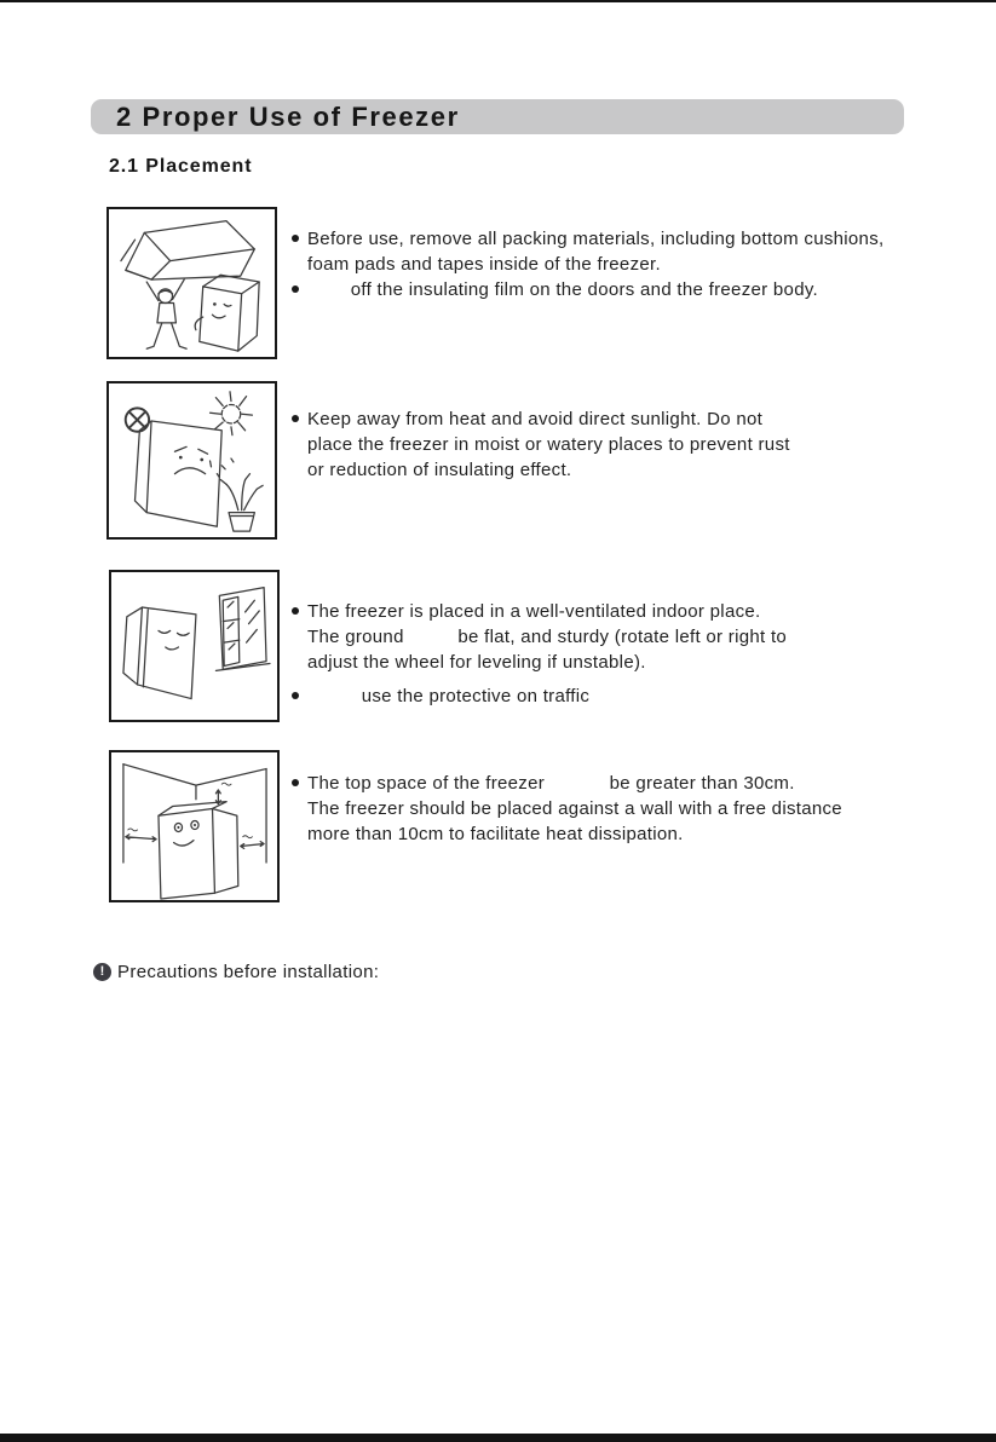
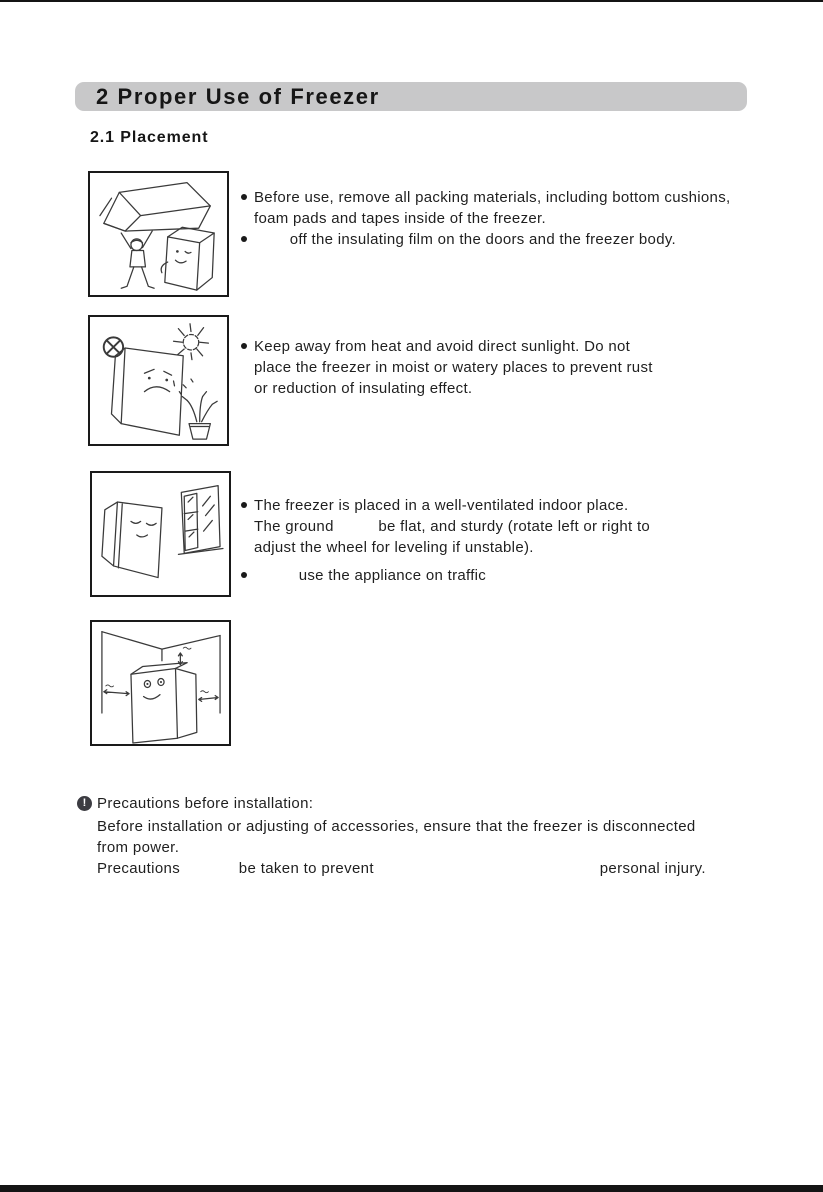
  2 Proper Use of Freezer
  2.1 Placement
  Before use, remove all packing materials, including bottom cushions,
  foam pads and tapes inside of the freezer.
  off the insulating film on the doors and the freezer body.
  Keep away from heat and avoid direct sunlight. Do not
  place the freezer in moist or watery places to prevent rust
  or reduction of insulating effect.
  The freezer is placed in a well-ventilated indoor place.
  The ground be flat, and sturdy (rotate left or right to
  adjust the wheel for leveling if unstable).
- use the protective on traffic
+ use the appliance on traffic
- The top space of the freezer be greater than 30cm.
- The freezer should be placed against a wall with a free distance
- more than 10cm to facilitate heat dissipation.
  !
  Precautions before installation:
+ Before installation or adjusting of accessories, ensure that the freezer is disconnected
+ from power.
+ Precautions be taken to prevent personal injury.
